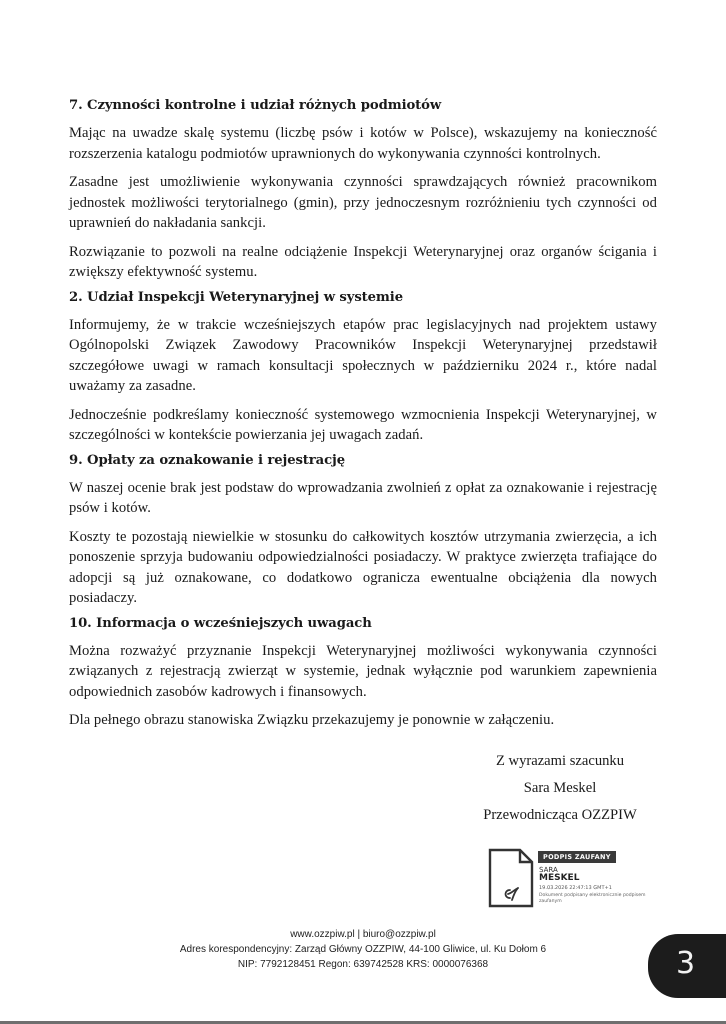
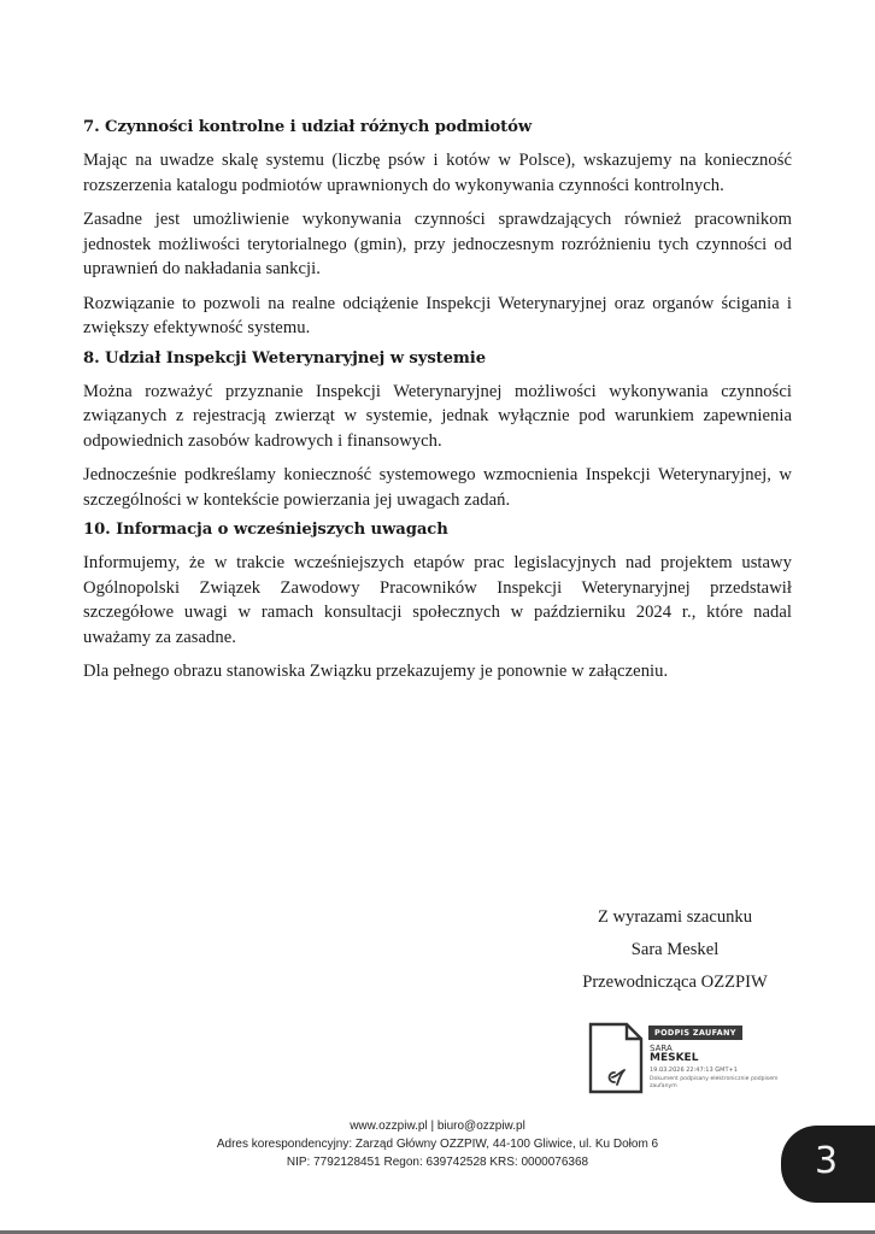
  7. Czynności kontrolne i udział różnych podmiotów
  Mając na uwadze skalę systemu (liczbę psów i kotów w Polsce), wskazujemy na konieczność rozszerzenia katalogu podmiotów uprawnionych do wykonywania czynności kontrolnych.
  Zasadne jest umożliwienie wykonywania czynności sprawdzających również pracownikom jednostek możliwości terytorialnego (gmin), przy jednoczesnym rozróżnieniu tych czynności od uprawnień do nakładania sankcji.
  Rozwiązanie to pozwoli na realne odciążenie Inspekcji Weterynaryjnej oraz organów ścigania i zwiększy efektywność systemu.
- 2. Udział Inspekcji Weterynaryjnej w systemie
+ 8. Udział Inspekcji Weterynaryjnej w systemie
- Informujemy, że w trakcie wcześniejszych etapów prac legislacyjnych nad projektem ustawy Ogólnopolski Związek Zawodowy Pracowników Inspekcji Weterynaryjnej przedstawił szczegółowe uwagi w ramach konsultacji społecznych w październiku 2024 r., które nadal uważamy za zasadne.
+ Można rozważyć przyznanie Inspekcji Weterynaryjnej możliwości wykonywania czynności związanych z rejestracją zwierząt w systemie, jednak wyłącznie pod warunkiem zapewnienia odpowiednich zasobów kadrowych i finansowych.
  Jednocześnie podkreślamy konieczność systemowego wzmocnienia Inspekcji Weterynaryjnej, w szczególności w kontekście powierzania jej uwagach zadań.
- 9. Opłaty za oznakowanie i rejestrację
- W naszej ocenie brak jest podstaw do wprowadzania zwolnień z opłat za oznakowanie i rejestrację psów i kotów.
- Koszty te pozostają niewielkie w stosunku do całkowitych kosztów utrzymania zwierzęcia, a ich ponoszenie sprzyja budowaniu odpowiedzialności posiadaczy. W praktyce zwierzęta trafiające do adopcji są już oznakowane, co dodatkowo ogranicza ewentualne obciążenia dla nowych posiadaczy.
  10. Informacja o wcześniejszych uwagach
- Można rozważyć przyznanie Inspekcji Weterynaryjnej możliwości wykonywania czynności związanych z rejestracją zwierząt w systemie, jednak wyłącznie pod warunkiem zapewnienia odpowiednich zasobów kadrowych i finansowych.
+ Informujemy, że w trakcie wcześniejszych etapów prac legislacyjnych nad projektem ustawy Ogólnopolski Związek Zawodowy Pracowników Inspekcji Weterynaryjnej przedstawił szczegółowe uwagi w ramach konsultacji społecznych w październiku 2024 r., które nadal uważamy za zasadne.
  Dla pełnego obrazu stanowiska Związku przekazujemy je ponownie w załączeniu.
  Z wyrazami szacunku
  Sara Meskel
  Przewodnicząca OZZPIW
  PODPIS ZAUFANY
  SARA
  MESKEL
  www.ozzpiw.pl | biuro@ozzpiw.pl
  Adres korespondencyjny: Zarząd Główny OZZPIW, 44-100 Gliwice, ul. Ku Dołom 6
  NIP: 7792128451 Regon: 639742528 KRS: 0000076368
  3
